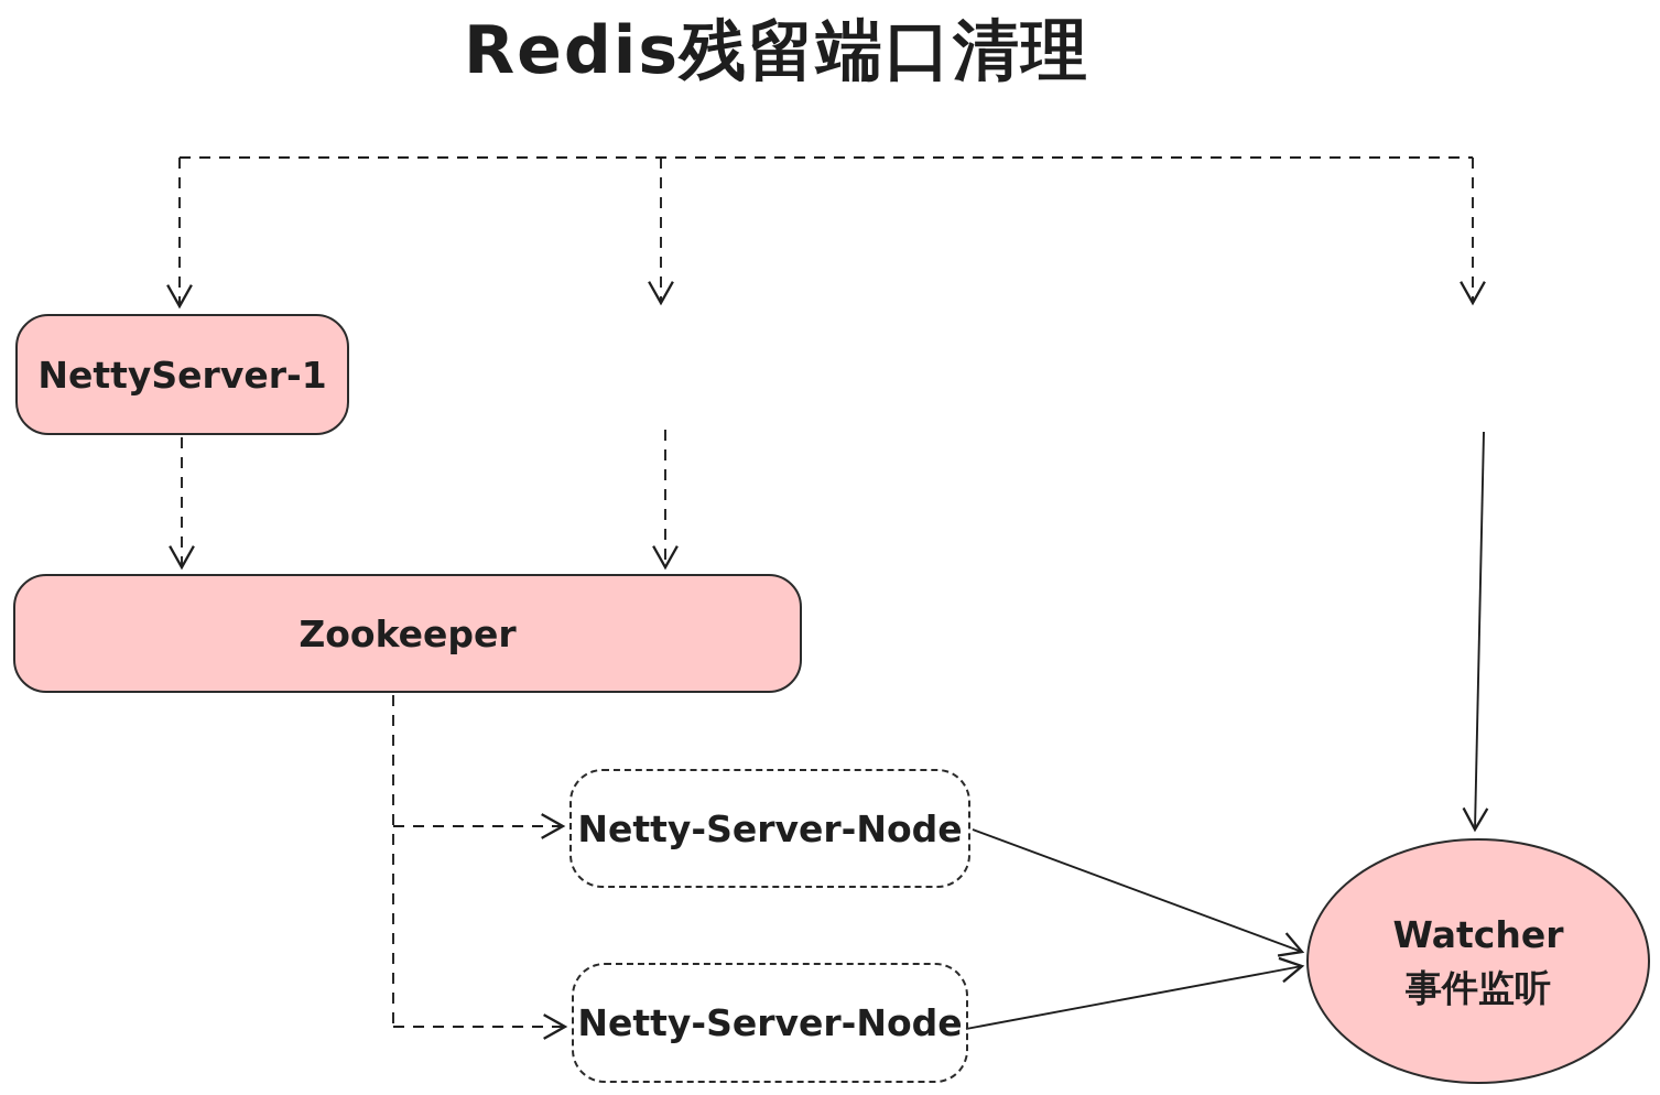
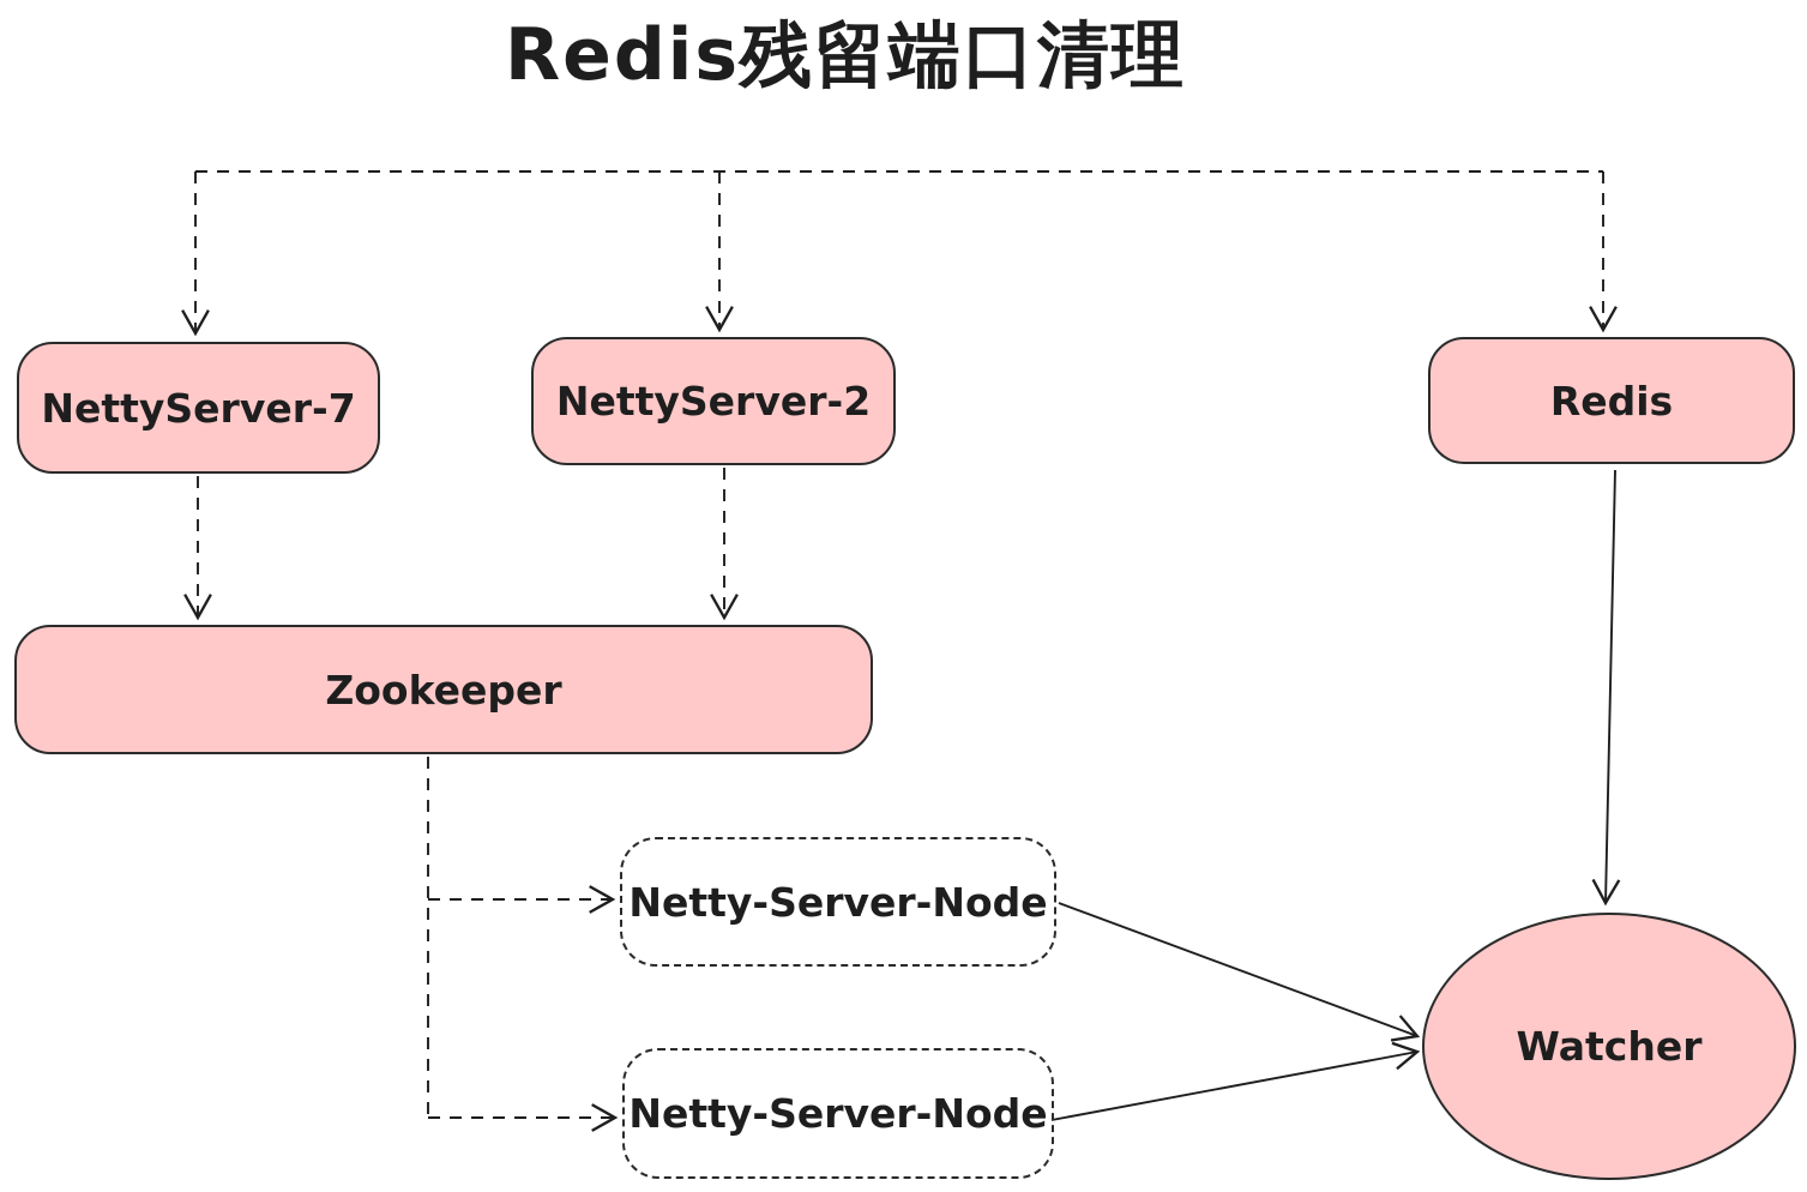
  Redis残留端口清理
- NettyServer-1
+ NettyServer-7
+ NettyServer-2
+ Redis
  Zookeeper
  Netty-Server-Node
  Netty-Server-Node
  Watcher
- 事件监听
